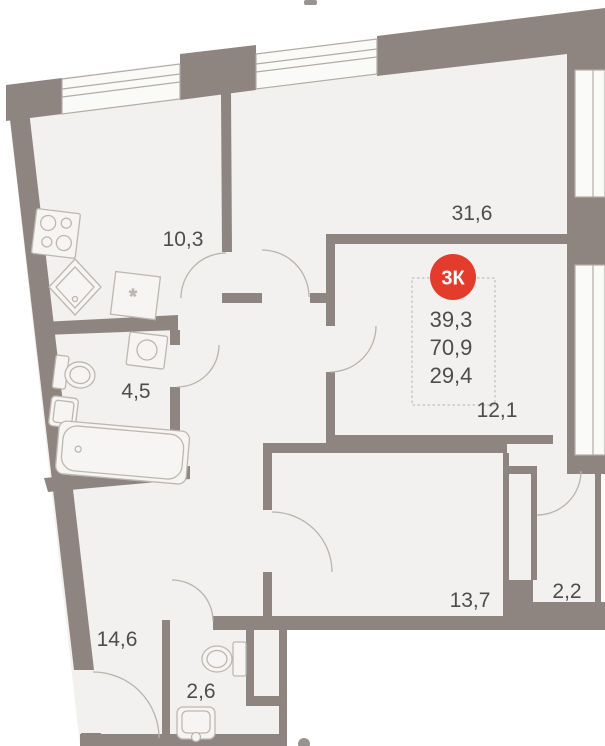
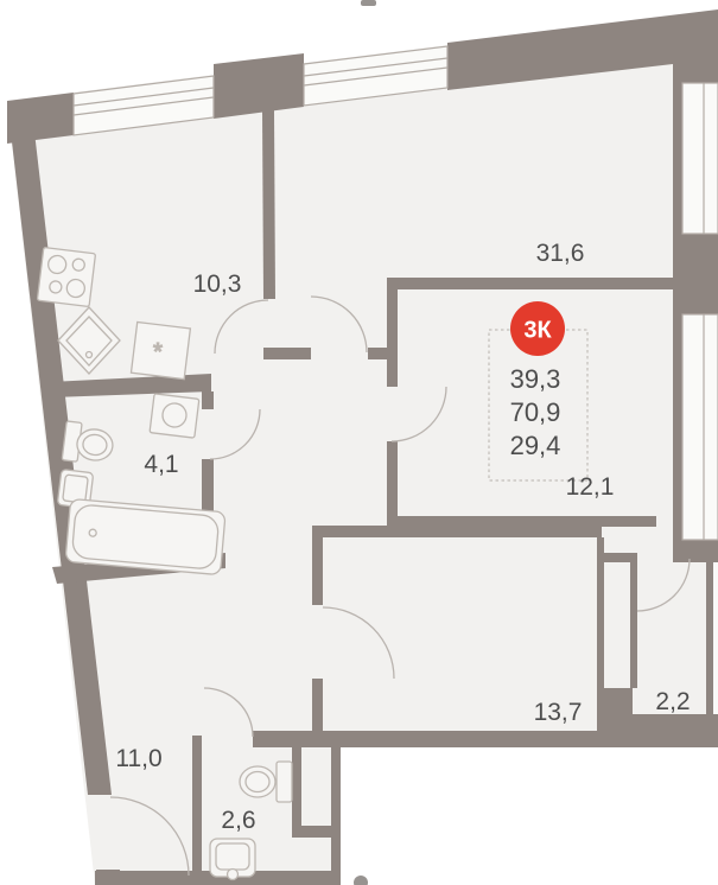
  *
  3К
  39,3
  70,9
  29,4
  10,3
  31,6
  12,1
- 4,5
+ 4,1
- 14,6
+ 11,0
  2,6
  13,7
  2,2
